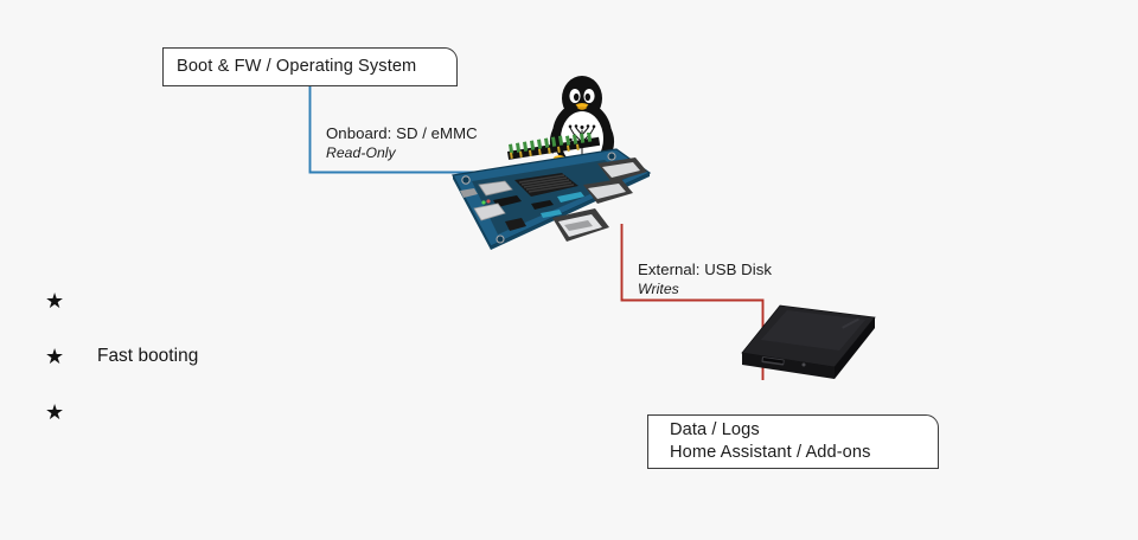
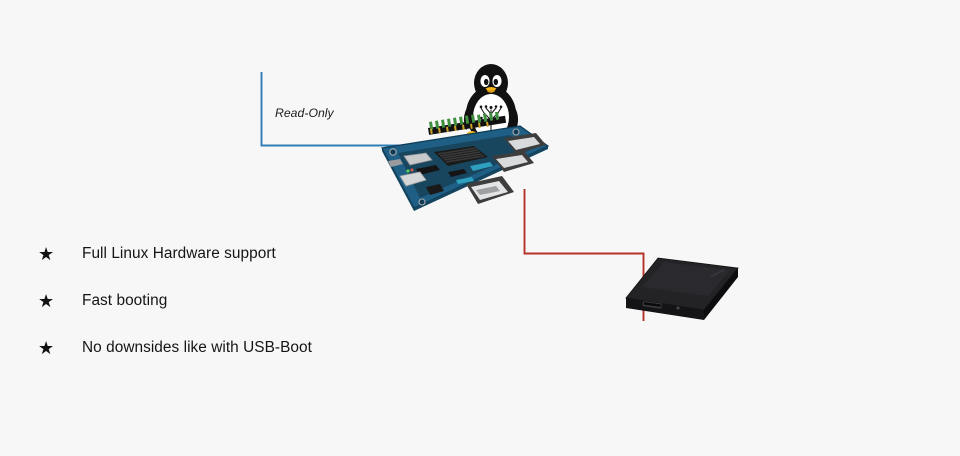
- Boot & FW / Operating System
- Onboard: SD / eMMC
  Read-Only
- External: USB Disk
- Writes
- Data / Logs
- Home Assistant / Add-ons
  ★
+ Full Linux Hardware support
  ★
  Fast booting
  ★
+ No downsides like with USB-Boot
